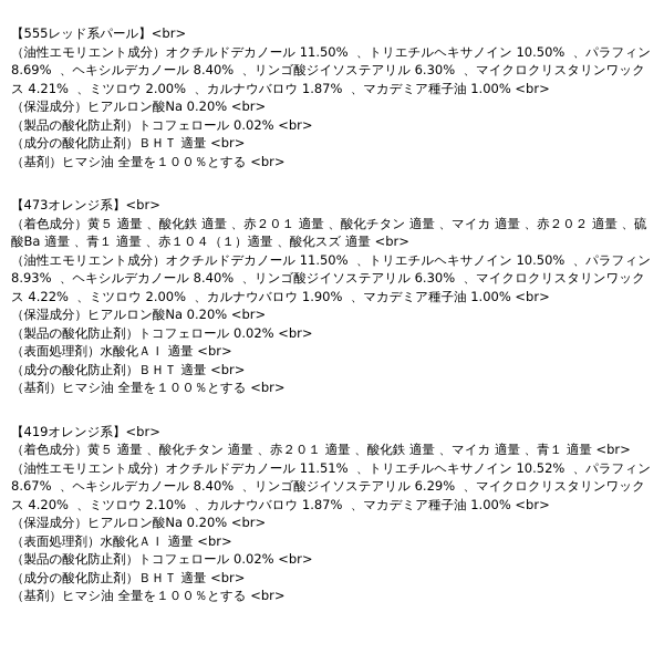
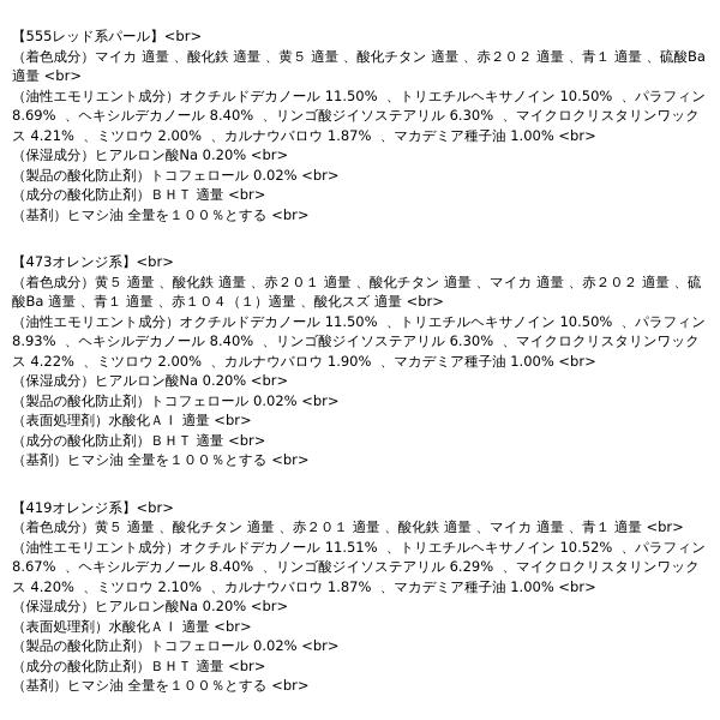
  【555レッド系パール】<br>
+ （着色成分）マイカ 適量 、酸化鉄 適量 、黄５ 適量 、酸化チタン 適量 、赤２０２ 適量 、青１ 適量 、硫酸Ba 適量 <br>
  （油性エモリエント成分）オクチルドデカノール 11.50% 、トリエチルヘキサノイン 10.50% 、パラフィン 8.69% 、ヘキシルデカノール 8.40% 、リンゴ酸ジイソステアリル 6.30% 、マイクロクリスタリンワックス 4.21% 、ミツロウ 2.00% 、カルナウバロウ 1.87% 、マカデミア種子油 1.00% <br>
  （保湿成分）ヒアルロン酸Na 0.20% <br>
  （製品の酸化防止剤）トコフェロール 0.02% <br>
  （成分の酸化防止剤）ＢＨＴ 適量 <br>
  （基剤）ヒマシ油 全量を１００％とする <br>
  【473オレンジ系】<br>
  （着色成分）黄５ 適量 、酸化鉄 適量 、赤２０１ 適量 、酸化チタン 適量 、マイカ 適量 、赤２０２ 適量 、硫酸Ba 適量 、青１ 適量 、赤１０４（１）適量 、酸化スズ 適量 <br>
  （油性エモリエント成分）オクチルドデカノール 11.50% 、トリエチルヘキサノイン 10.50% 、パラフィン 8.93% 、ヘキシルデカノール 8.40% 、リンゴ酸ジイソステアリル 6.30% 、マイクロクリスタリンワックス 4.22% 、ミツロウ 2.00% 、カルナウバロウ 1.90% 、マカデミア種子油 1.00% <br>
  （保湿成分）ヒアルロン酸Na 0.20% <br>
  （製品の酸化防止剤）トコフェロール 0.02% <br>
  （表面処理剤）水酸化ＡＩ 適量 <br>
  （成分の酸化防止剤）ＢＨＴ 適量 <br>
  （基剤）ヒマシ油 全量を１００％とする <br>
  【419オレンジ系】<br>
  （着色成分）黄５ 適量 、酸化チタン 適量 、赤２０１ 適量 、酸化鉄 適量 、マイカ 適量 、青１ 適量 <br>
  （油性エモリエント成分）オクチルドデカノール 11.51% 、トリエチルヘキサノイン 10.52% 、パラフィン 8.67% 、ヘキシルデカノール 8.40% 、リンゴ酸ジイソステアリル 6.29% 、マイクロクリスタリンワックス 4.20% 、ミツロウ 2.10% 、カルナウバロウ 1.87% 、マカデミア種子油 1.00% <br>
  （保湿成分）ヒアルロン酸Na 0.20% <br>
  （表面処理剤）水酸化ＡＩ 適量 <br>
  （製品の酸化防止剤）トコフェロール 0.02% <br>
  （成分の酸化防止剤）ＢＨＴ 適量 <br>
  （基剤）ヒマシ油 全量を１００％とする <br>
